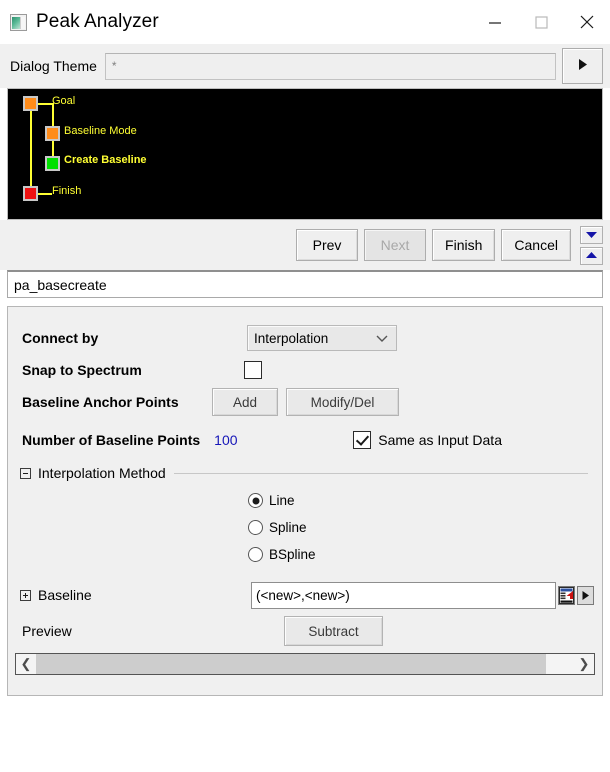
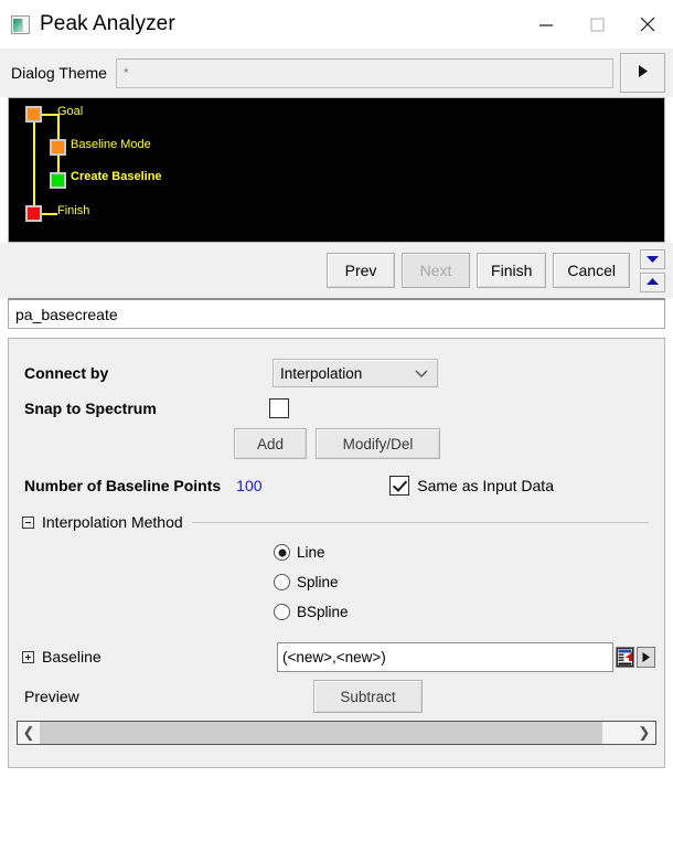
  Peak Analyzer
  Dialog Theme
  *
  Goal
  Baseline Mode
  Create Baseline
  Finish
  Prev
  Next
  Finish
  Cancel
  pa_basecreate
  Connect by
  Interpolation
  Snap to Spectrum
- Baseline Anchor Points
  Add
  Modify/Del
  Number of Baseline Points
  100
  Same as Input Data
  Interpolation Method
  Line
  Spline
  BSpline
  Baseline
  (<new>,<new>)
  Preview
  Subtract
  ❮
  ❯
